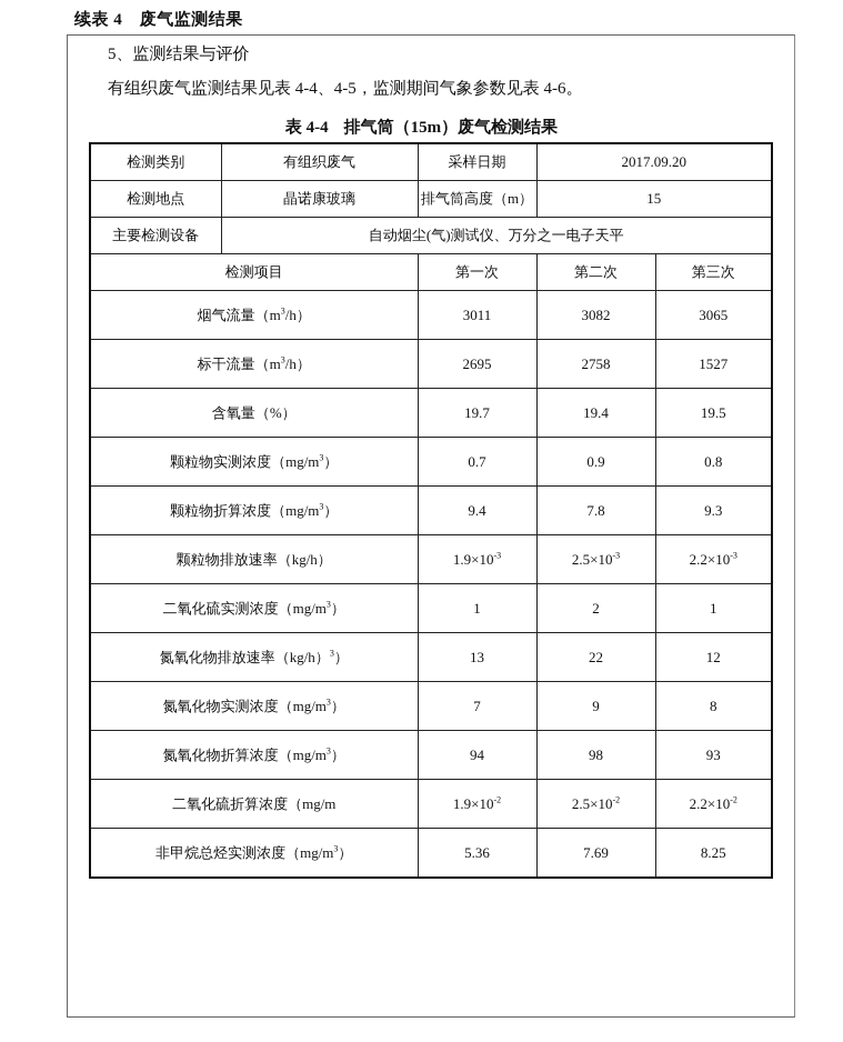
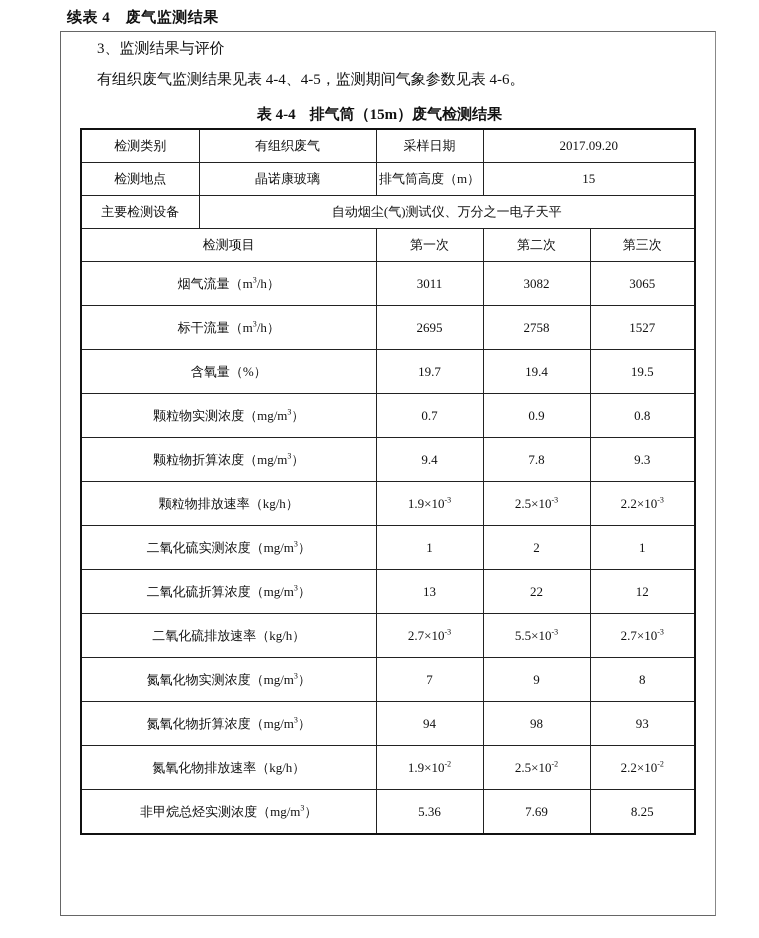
  续表 4 废气监测结果
- 5、监测结果与评价
+ 3、监测结果与评价
  有组织废气监测结果见表 4-4、4-5，监测期间气象参数见表 4-6。
  表 4-4 排气筒（15m）废气检测结果
  检测类别	有组织废气	采样日期	2017.09.20
  检测地点	晶诺康玻璃	排气筒高度（m）	15
  主要检测设备	自动烟尘(气)测试仪、万分之一电子天平
  检测项目	第一次	第二次	第三次
  烟气流量（m3/h）	3011	3082	3065
  标干流量（m3/h）	2695	2758	1527
  含氧量（%）	19.7	19.4	19.5
  颗粒物实测浓度（mg/m3）	0.7	0.9	0.8
  颗粒物折算浓度（mg/m3）	9.4	7.8	9.3
  颗粒物排放速率（kg/h）	1.9×10-3	2.5×10-3	2.2×10-3
  二氧化硫实测浓度（mg/m3）	1	2	1
- 氮氧化物排放速率（kg/h）3）	13	22	12
+ 二氧化硫折算浓度（mg/m3）	13	22	12
+ 二氧化硫排放速率（kg/h）	2.7×10-3	5.5×10-3	2.7×10-3
  氮氧化物实测浓度（mg/m3）	7	9	8
  氮氧化物折算浓度（mg/m3）	94	98	93
- 二氧化硫折算浓度（mg/m	1.9×10-2	2.5×10-2	2.2×10-2
+ 氮氧化物排放速率（kg/h）	1.9×10-2	2.5×10-2	2.2×10-2
  非甲烷总烃实测浓度（mg/m3）	5.36	7.69	8.25
